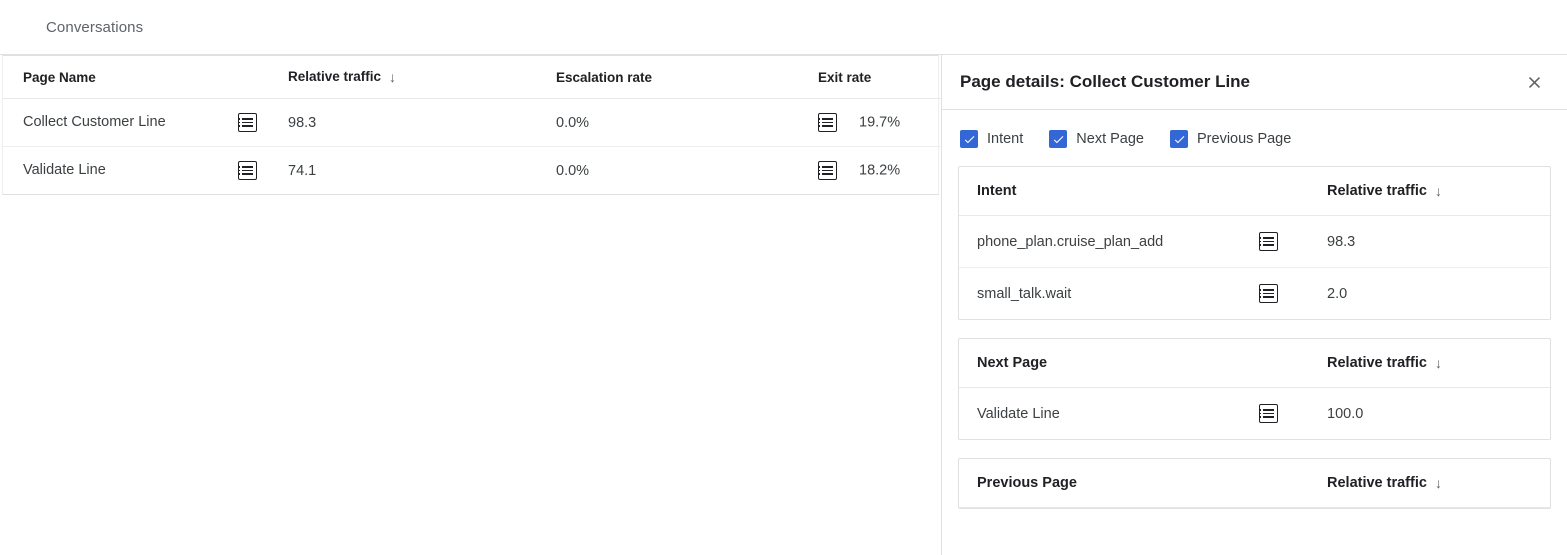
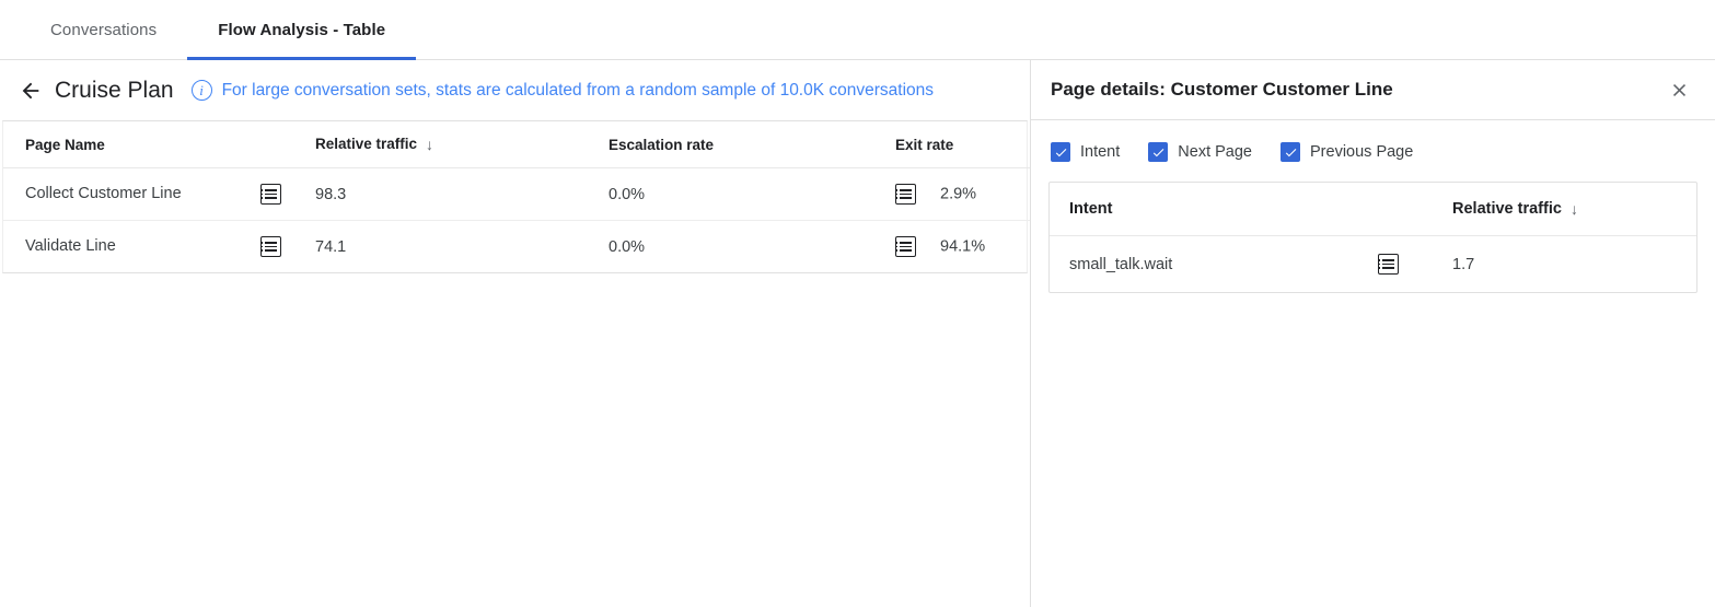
  Conversations
+ Flow Analysis - Table
+ Cruise Plan
+ i
+ For large conversation sets, stats are calculated from a random sample of 10.0K conversations
  Page Name	Relative traffic ↓	Escalation rate	Exit rate
- Collect Customer Line	98.3	0.0%	19.7%
+ Collect Customer Line	98.3	0.0%	2.9%
- Validate Line	74.1	0.0%	18.2%
+ Validate Line	74.1	0.0%	94.1%
- Page details: Collect Customer Line
+ Page details: Customer Customer Line
  Intent
  Next Page
  Previous Page
  Intent		Relative traffic ↓
- phone_plan.cruise_plan_add		98.3
- small_talk.wait		2.0
+ small_talk.wait		1.7
- Next Page		Relative traffic ↓
- Validate Line		100.0
- Previous Page		Relative traffic ↓
